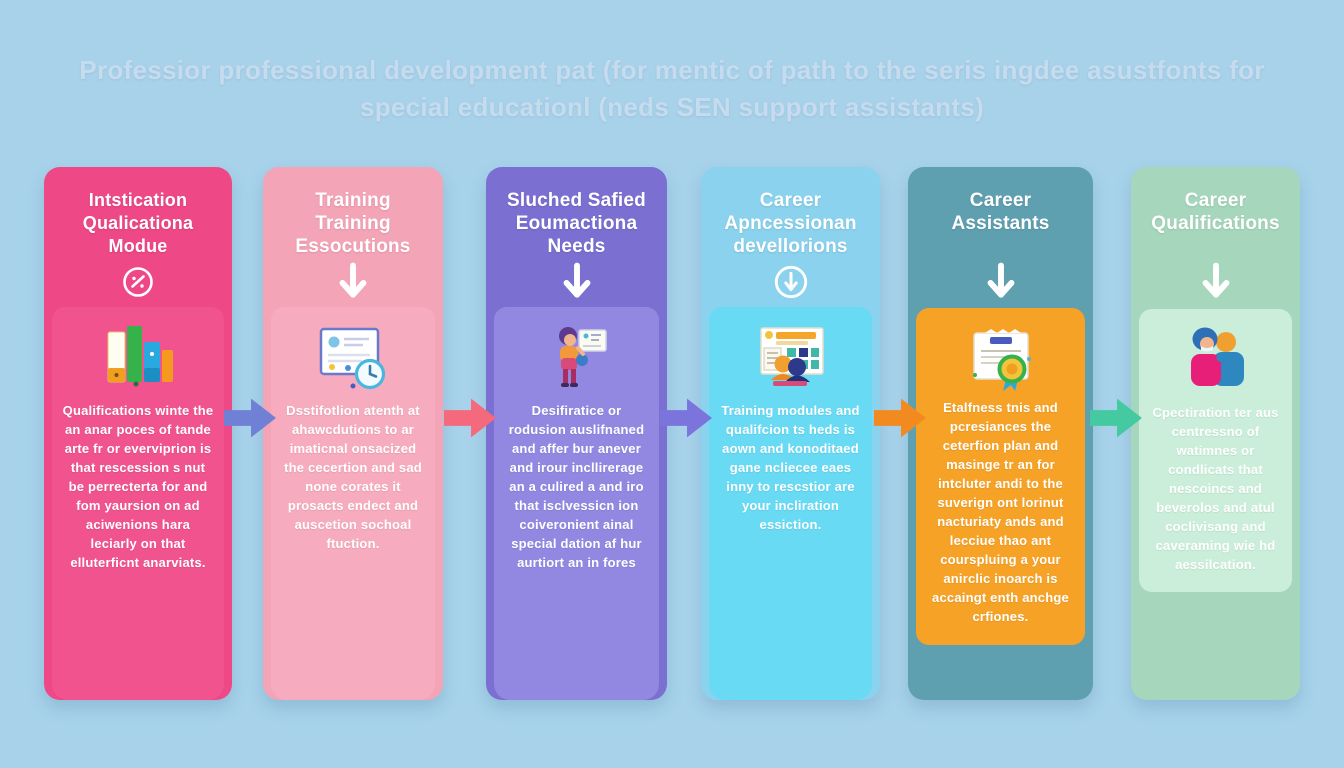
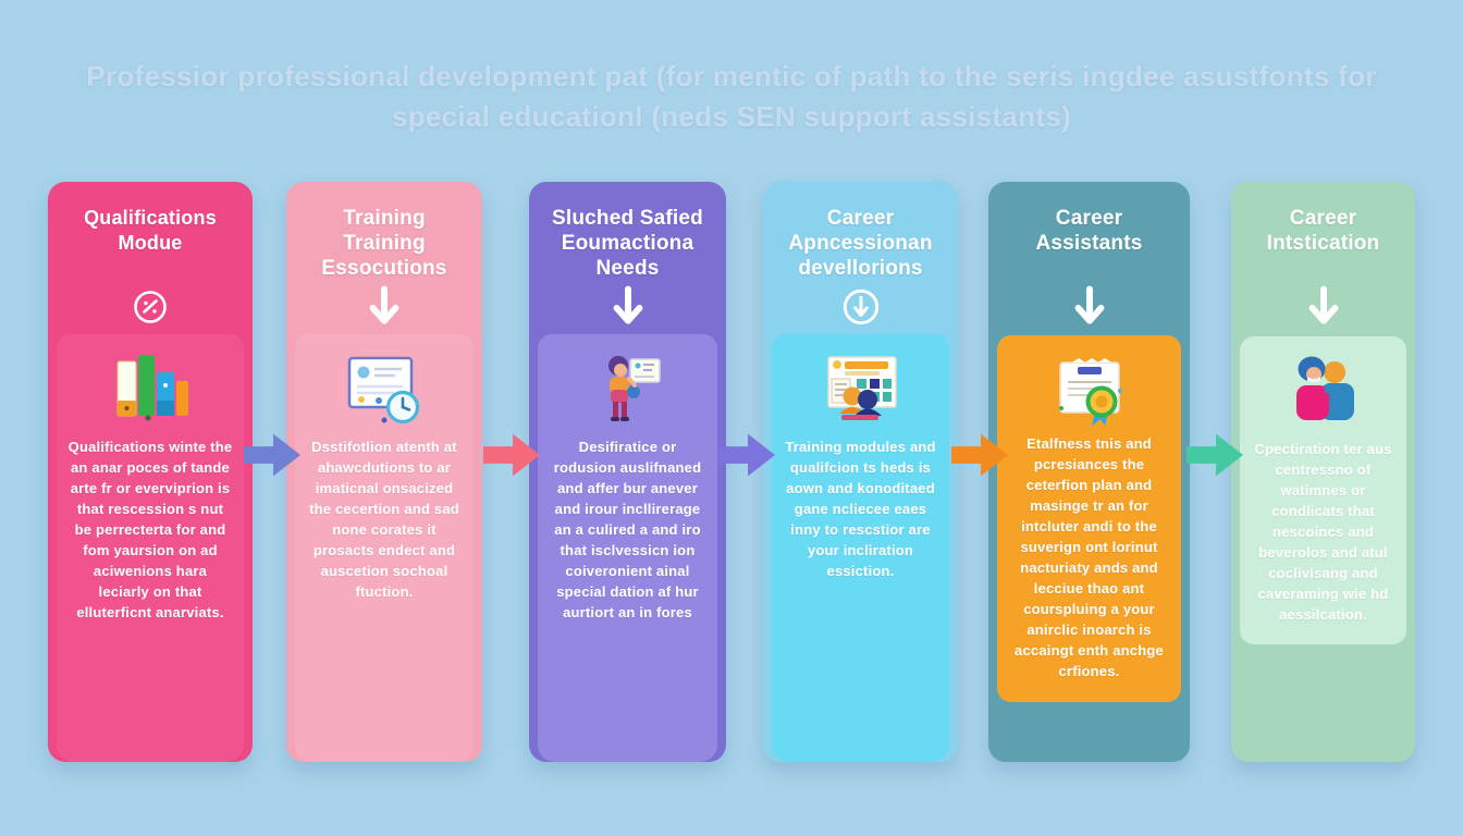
  Professior professional development pat (for mentic of path to the seris ingdee asustfonts for
  special educationl (neds SEN support assistants)
- Intstication
+ Qualifications
- Qualicationa
  Modue
  Qualifications winte the an anar poces of tande arte fr or everviprion is that rescession s nut be perrecterta for and fom yaursion on ad aciwenions hara leciarly on that elluterficnt anarviats.
  Training
  Training
  Essocutions
  Dsstifotlion atenth at ahawcdutions to ar imaticnal onsacized the cecertion and sad none corates it prosacts endect and auscetion sochoal ftuction.
  Sluched Safied
  Eoumactiona
  Needs
  Desifiratice or rodusion auslifnaned and affer bur anever and irour incllirerage an a culired a and iro that isclvessicn ion coiveronient ainal special dation af hur aurtiort an in fores
  Career
  Apncessionan
  devellorions
  Training modules and qualifcion ts heds is aown and konoditaed gane ncliecee eaes inny to rescstior are your incliration essiction.
  Career
  Assistants
  Etalfness tnis and pcresiances the ceterfion plan and masinge tr an for intcluter andi to the suverign ont lorinut nacturiaty ands and lecciue thao ant courspluing a your anirclic inoarch is accaingt enth anchge crfiones.
  Career
- Qualifications
+ Intstication
  Cpectiration ter aus centressno of watimnes or condlicats that nescoincs and beverolos and atul coclivisang and caveraming wie hd aessilcation.
